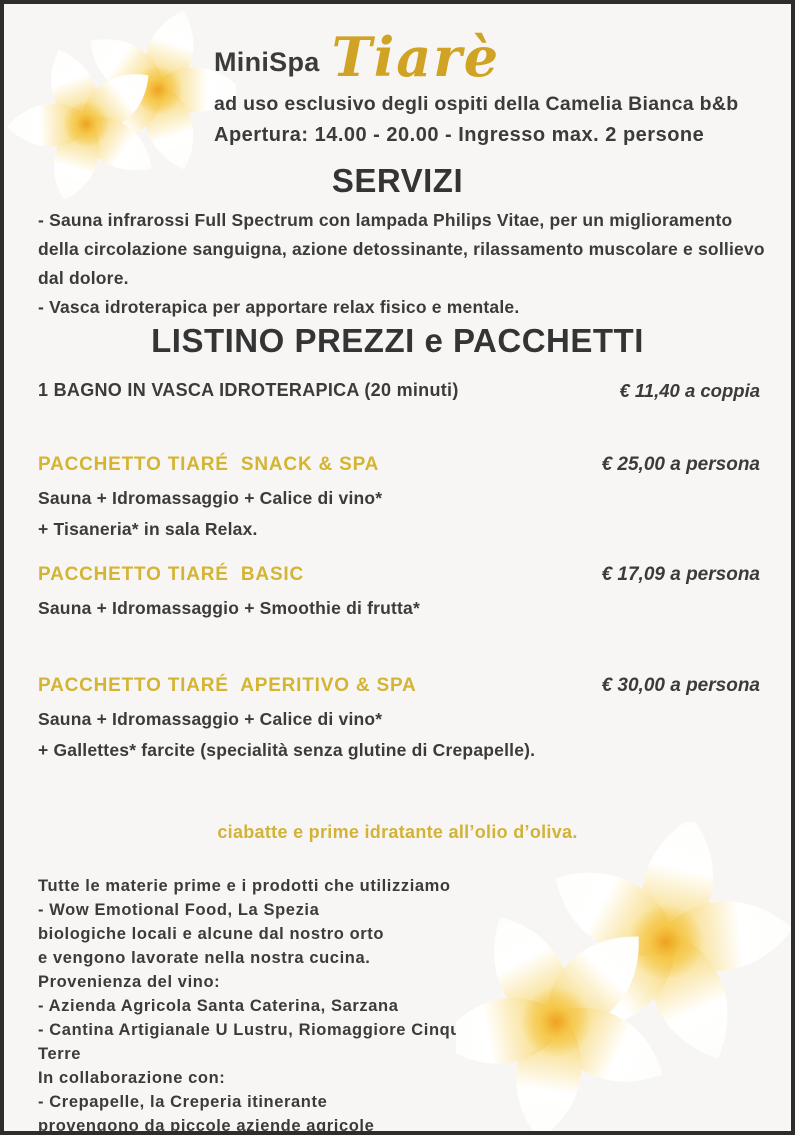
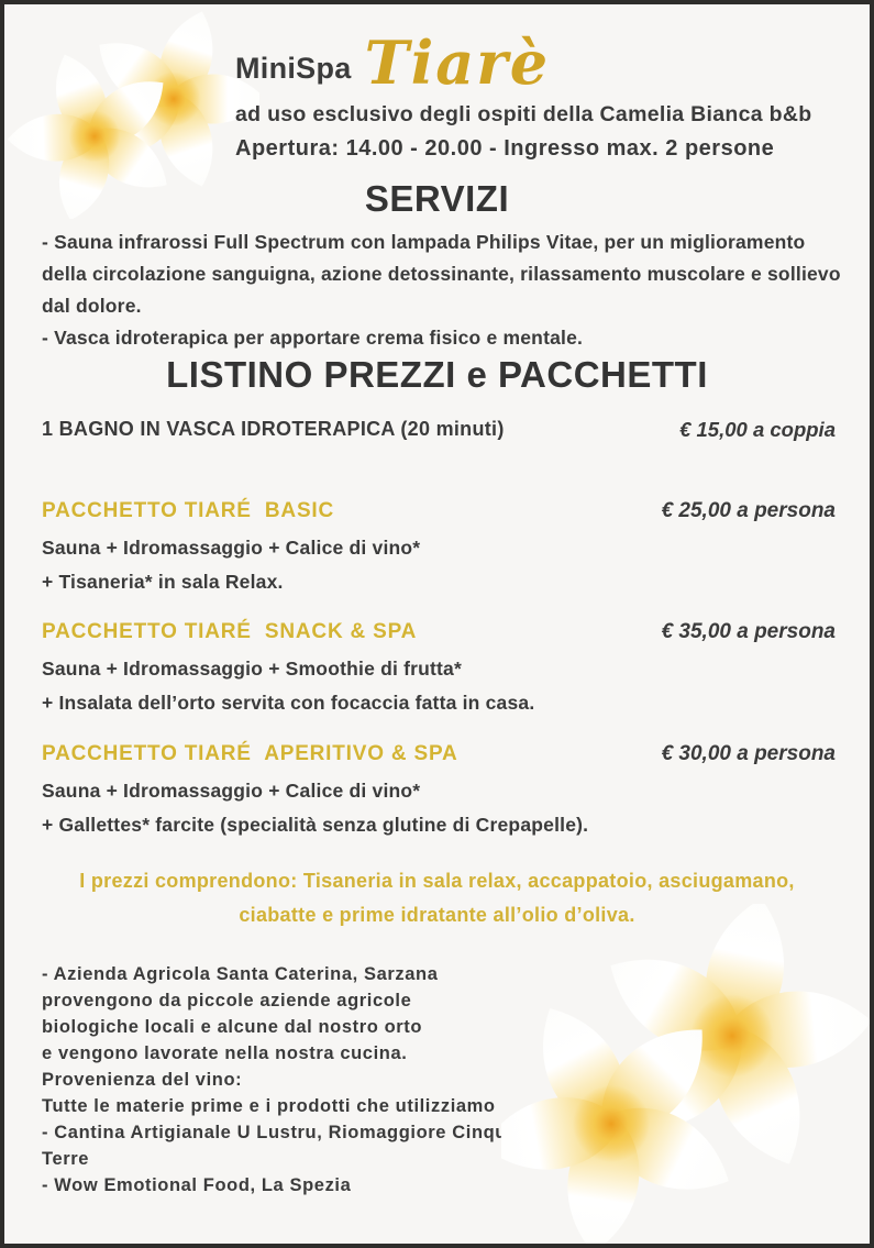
  MiniSpa
  Tiarè
  ad uso esclusivo degli ospiti della Camelia Bianca b&b
  Apertura: 14.00 - 20.00 - Ingresso max. 2 persone
  SERVIZI
  - Sauna infrarossi Full Spectrum con lampada Philips Vitae, per un miglioramento della circolazione sanguigna, azione detossinante, rilassamento muscolare e sollievo dal dolore.
- - Vasca idroterapica per apportare relax fisico e mentale.
+ - Vasca idroterapica per apportare crema fisico e mentale.
  LISTINO PREZZI e PACCHETTI
  1 BAGNO IN VASCA IDROTERAPICA (20 minuti)
- € 11,40 a coppia
+ € 15,00 a coppia
- PACCHETTO TIARÉ SNACK & SPA
+ PACCHETTO TIARÉ BASIC
  € 25,00 a persona
  Sauna + Idromassaggio + Calice di vino*
  + Tisaneria* in sala Relax.
- PACCHETTO TIARÉ BASIC
+ PACCHETTO TIARÉ SNACK & SPA
- € 17,09 a persona
+ € 35,00 a persona
  Sauna + Idromassaggio + Smoothie di frutta*
+ + Insalata dell’orto servita con focaccia fatta in casa.
  PACCHETTO TIARÉ APERITIVO & SPA
  € 30,00 a persona
  Sauna + Idromassaggio + Calice di vino*
  + Gallettes* farcite (specialità senza glutine di Crepapelle).
+ I prezzi comprendono: Tisaneria in sala relax, accappatoio, asciugamano,
  ciabatte e prime idratante all’olio d’oliva.
- Tutte le materie prime e i prodotti che utilizziamo
+ - Azienda Agricola Santa Caterina, Sarzana
- - Wow Emotional Food, La Spezia
+ provengono da piccole aziende agricole
  biologiche locali e alcune dal nostro orto
  e vengono lavorate nella nostra cucina.
  Provenienza del vino:
- - Azienda Agricola Santa Caterina, Sarzana
+ Tutte le materie prime e i prodotti che utilizziamo
  - Cantina Artigianale U Lustru, Riomaggiore Cinq Terre
- In collaborazione con:
- - Crepapelle, la Creperia itinerante
- provengono da piccole aziende agricole
+ - Wow Emotional Food, La Spezia
